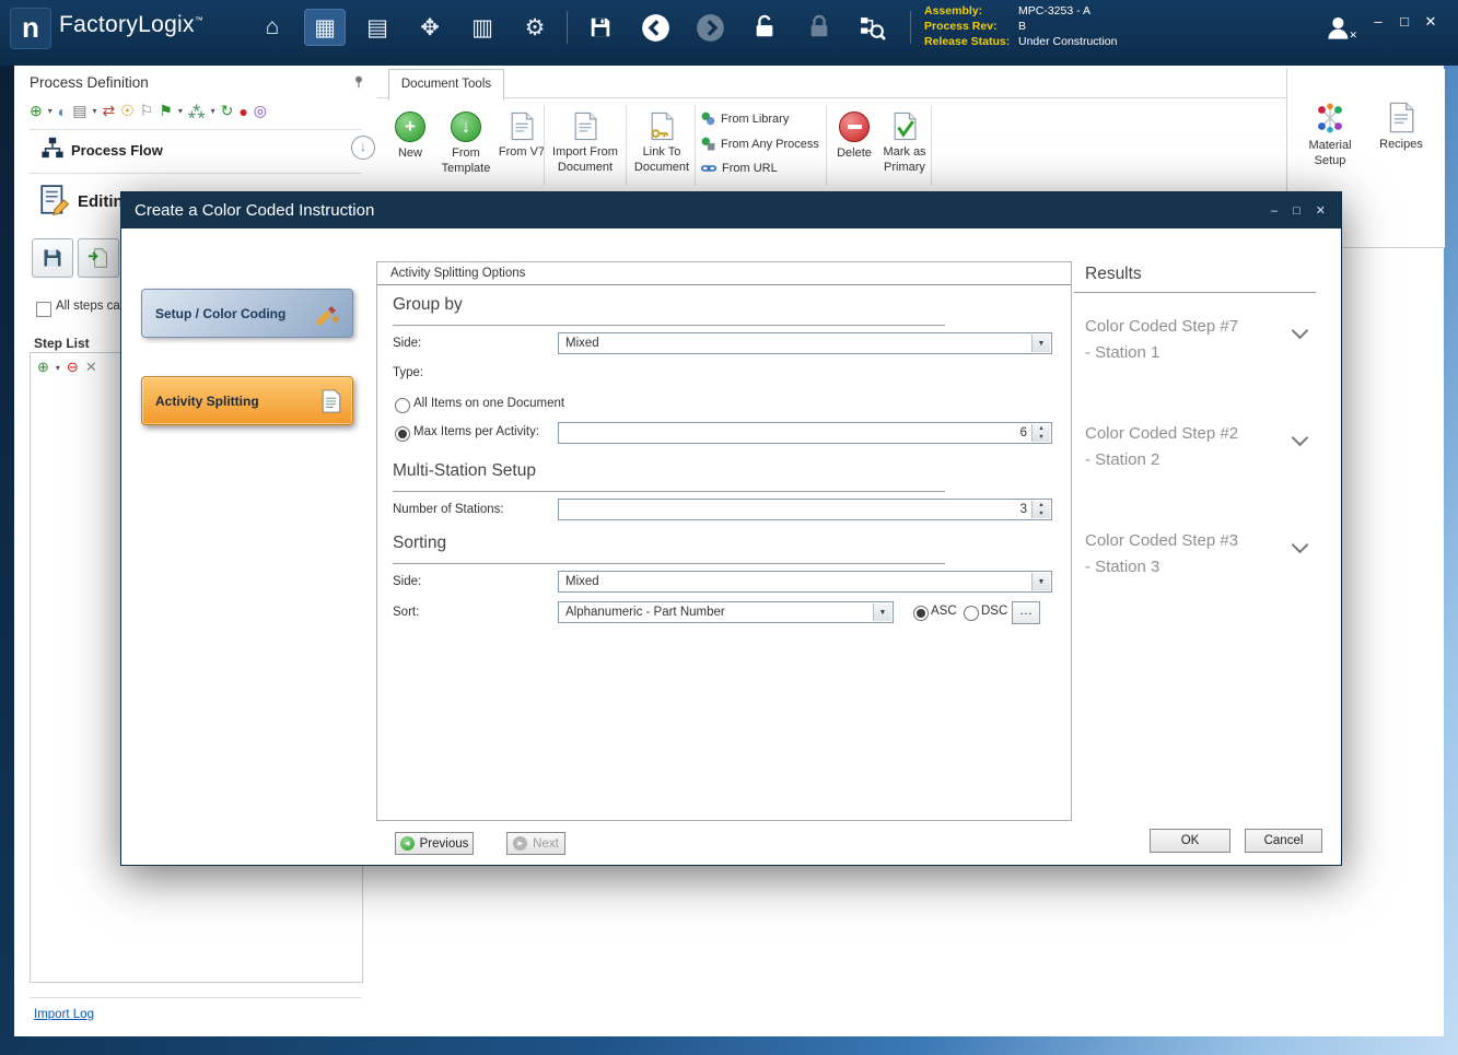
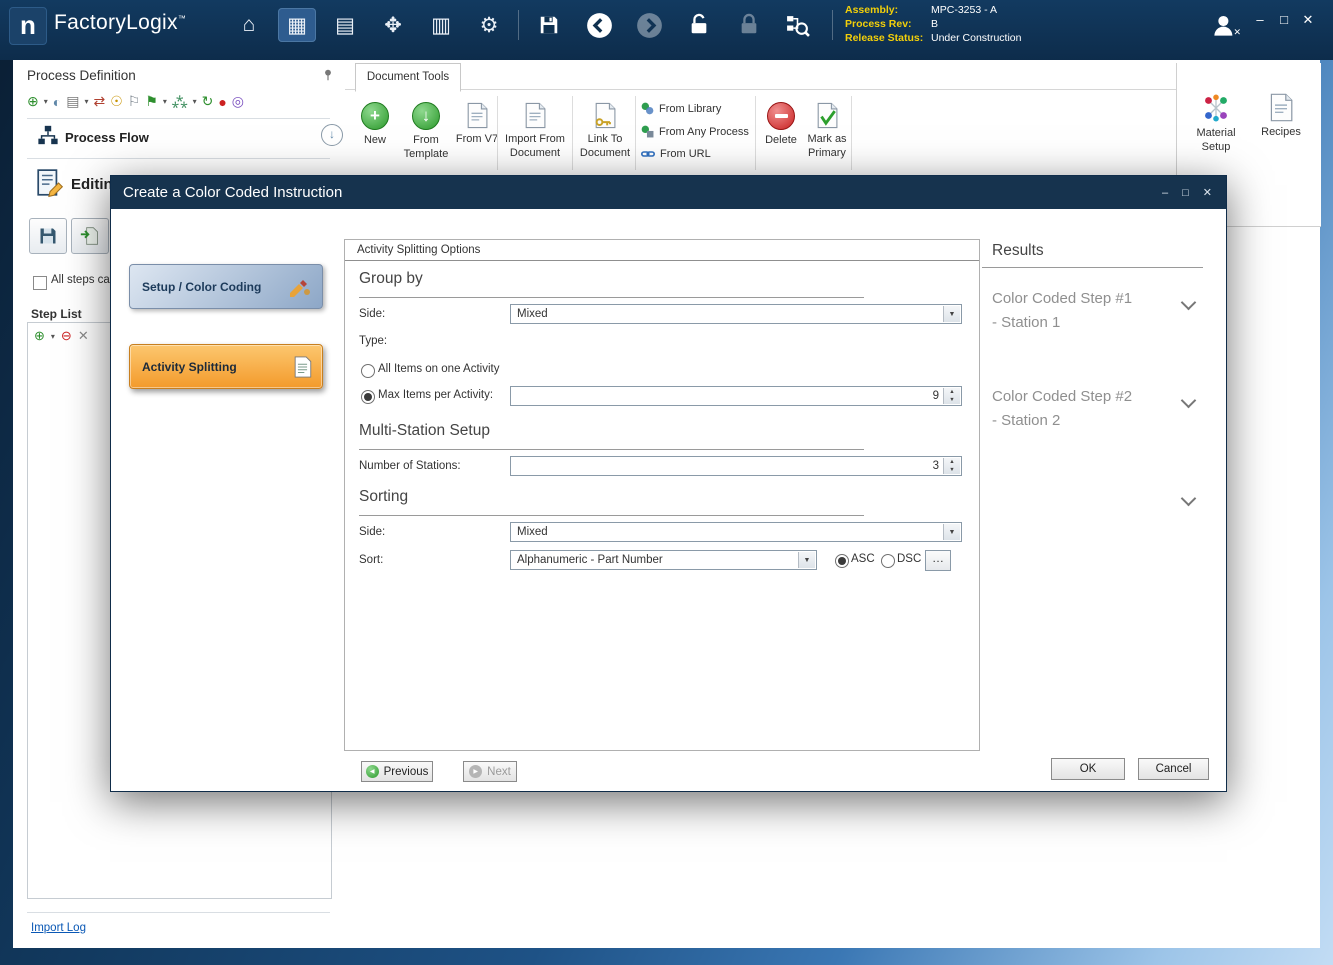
  n
  FactoryLogix™
  ⌂
  ▦
  ▤
  ✥
  ▥
  ⚙
  Assembly:
  MPC-3253 - A
  Process Rev:
  B
  Release Status:
  Under Construction
  ✕
  –
  □
  ✕
  Process Definition
  ⊕
  ▾
  ◐
  ▤
  ▾
  ⇄
  ☉
  ⚐
  ⚑
  ▾
  ⁂
  ▾
  ↻
  ●
  ◎
  Process Flow
  ↓
  Editin
  All steps ca
  Step List
  ⊕
  ▾
  ⊖
  ✕
  Import Log
  Document Tools
  +
  New
  ↓
  From Template
  From V7
  Import From Document
  Link To Document
  From Library
  From Any Process
  From URL
  Delete
  Mark as Primary
  Material Setup
  Recipes
  Create a Color Coded Instruction
  –
  □
  ✕
  Setup / Color Coding
  Activity Splitting
  Activity Splitting Options
  Group by
  Side:
  Mixed
  Type:
- All Items on one Document
+ All Items on one Activity
  Max Items per Activity:
- 6
+ 9
  Multi-Station Setup
  Number of Stations:
  3
  Sorting
  Side:
  Mixed
  Sort:
  Alphanumeric - Part Number
  ASC
  DSC
  …
  Results
- Color Coded Step #7
+ Color Coded Step #1
  - Station 1
  Color Coded Step #2
  - Station 2
- Color Coded Step #3
- - Station 3
  Previous
  Next
  OK
  Cancel
